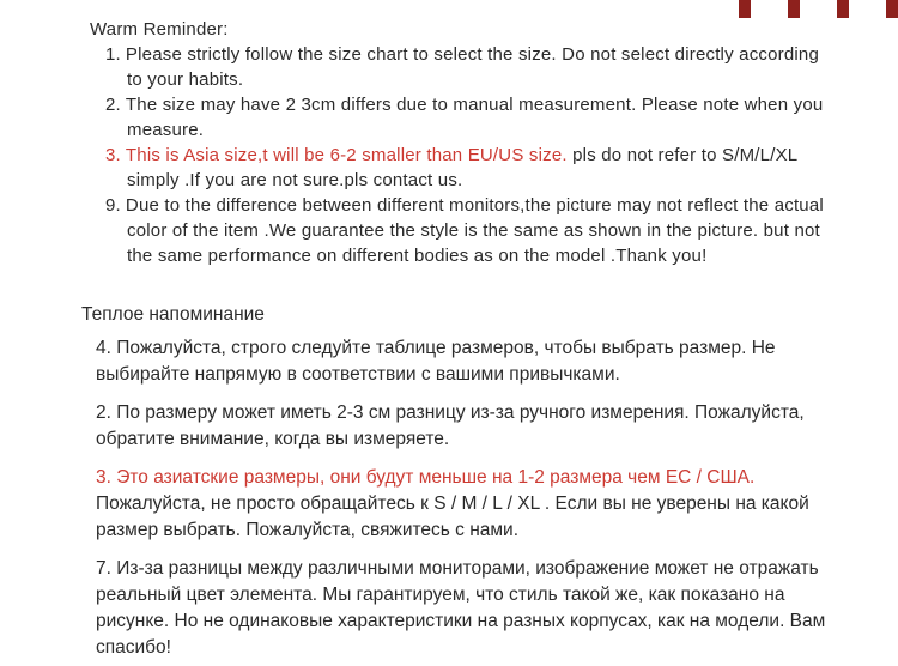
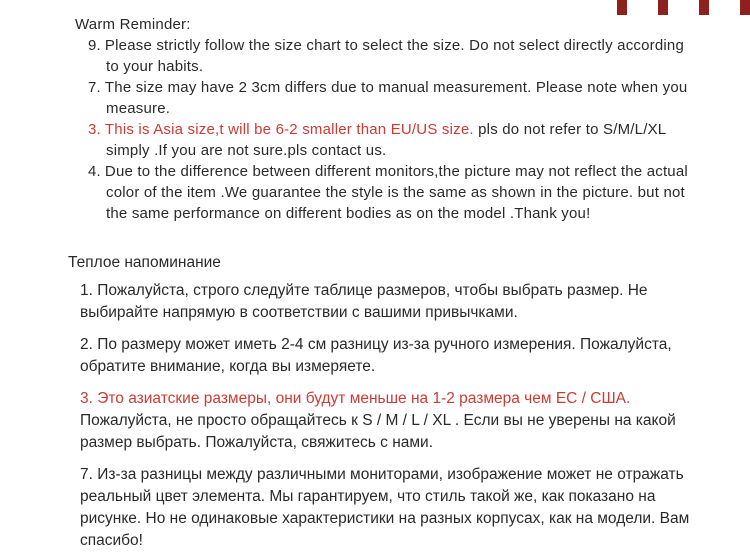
  Warm Reminder:
- 1. Please strictly follow the size chart to select the size. Do not select directly according to your habits.
+ 9. Please strictly follow the size chart to select the size. Do not select directly according to your habits.
- 2. The size may have 2 3cm differs due to manual measurement. Please note when you measure.
+ 7. The size may have 2 3cm differs due to manual measurement. Please note when you measure.
  3. This is Asia size,t will be 6-2 smaller than EU/US size. pls do not refer to S/M/L/XL simply .If you are not sure.pls contact us.
- 9. Due to the difference between different monitors,the picture may not reflect the actual color of the item .We guarantee the style is the same as shown in the picture. but not the same performance on different bodies as on the model .Thank you!
+ 4. Due to the difference between different monitors,the picture may not reflect the actual color of the item .We guarantee the style is the same as shown in the picture. but not the same performance on different bodies as on the model .Thank you!
  Теплое напоминание
- 4. Пожалуйста, строго следуйте таблице размеров, чтобы выбрать размер. Не выбирайте напрямую в соответствии с вашими привычками.
+ 1. Пожалуйста, строго следуйте таблице размеров, чтобы выбрать размер. Не выбирайте напрямую в соответствии с вашими привычками.
- 2. По размеру может иметь 2-3 см разницу из-за ручного измерения. Пожалуйста, обратите внимание, когда вы измеряете.
+ 2. По размеру может иметь 2-4 см разницу из-за ручного измерения. Пожалуйста, обратите внимание, когда вы измеряете.
  3. Это азиатские размеры, они будут меньше на 1-2 размера чем ЕС / США.
  Пожалуйста, не просто обращайтесь к S / M / L / XL . Если вы не уверены на какой размер выбрать. Пожалуйста, свяжитесь с нами.
  7. Из-за разницы между различными мониторами, изображение может не отражать реальный цвет элемента. Мы гарантируем, что стиль такой же, как показано на рисунке. Но не одинаковые характеристики на разных корпусах, как на модели. Вам спасибо!
